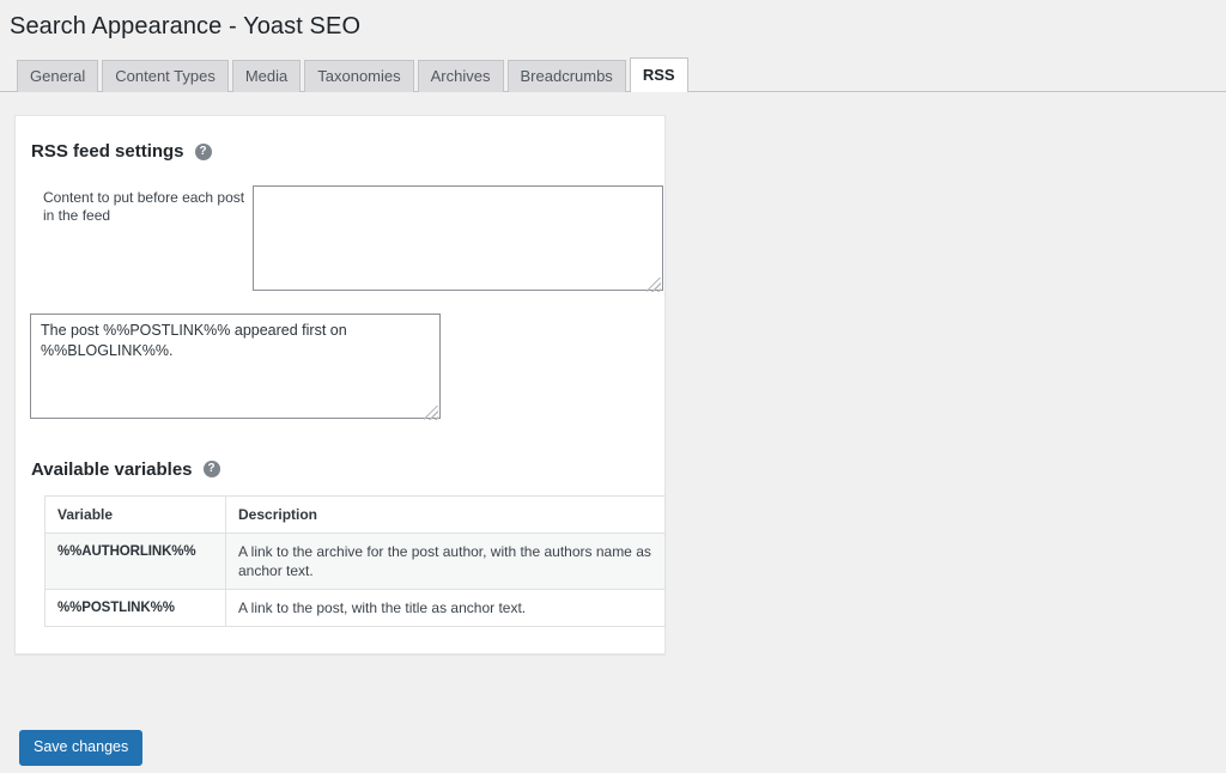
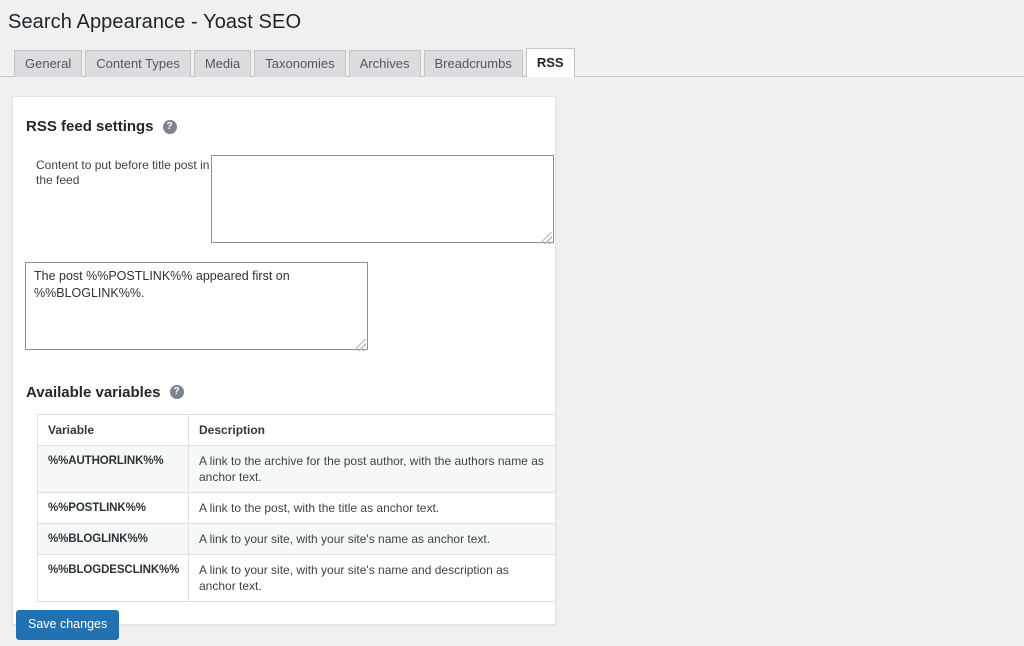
  Search Appearance - Yoast SEO
  General Content Types Media Taxonomies Archives Breadcrumbs RSS
  RSS feed settings
  ?
- Content to put before each post in the feed
+ Content to put before title post in the feed
  Available variables
  ?
  Variable	Description
  %%AUTHORLINK%%	A link to the archive for the post author, with the authors name as anchor text.
  %%POSTLINK%%	A link to the post, with the title as anchor text.
+ %%BLOGLINK%%	A link to your site, with your site's name as anchor text.
+ %%BLOGDESCLINK%%	A link to your site, with your site's name and description as anchor text.
  Save changes
